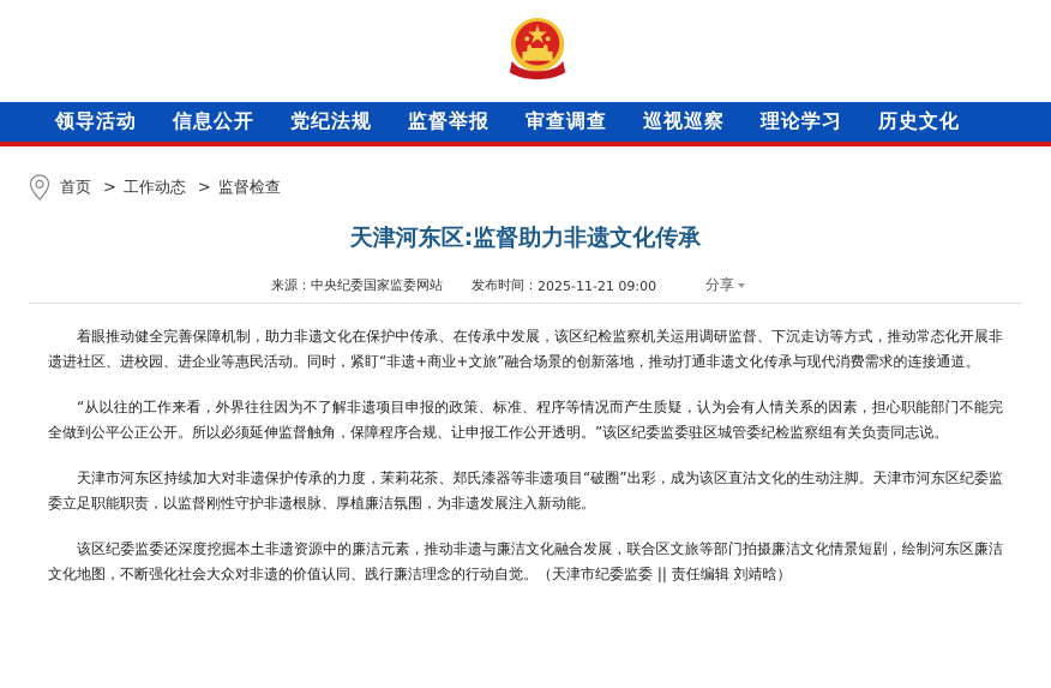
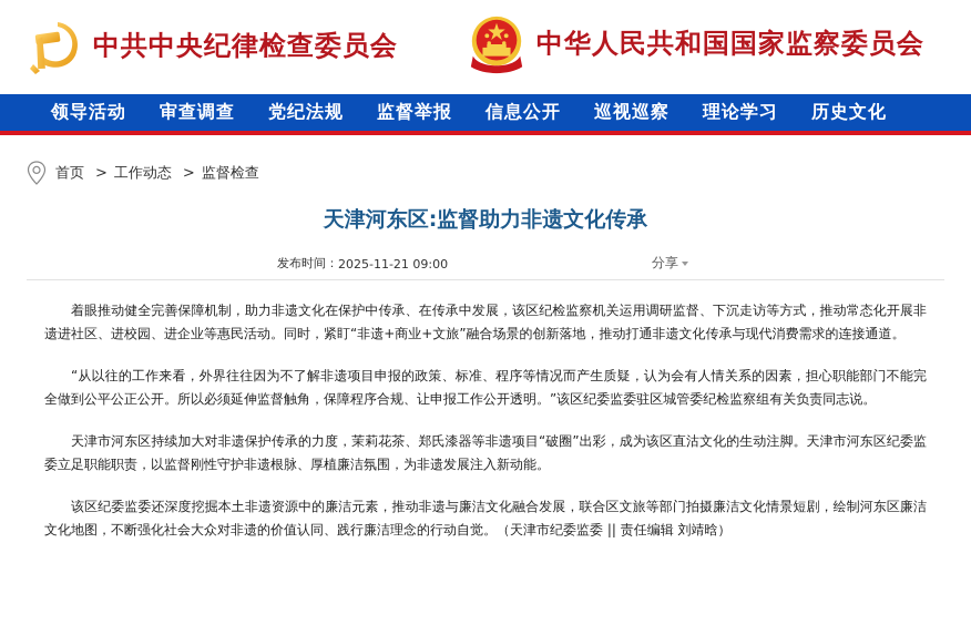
+ 中共中央纪律检查委员会
+ 中华人民共和国国家监察委员会
  领导活动
- 信息公开
+ 审查调查
  党纪法规
  监督举报
- 审查调查
+ 信息公开
  巡视巡察
  理论学习
  历史文化
  首页
  >
  工作动态
  >
  监督检查
  天津河东区:监督助力非遗文化传承
- 来源：中央纪委国家监委网站
  发布时间：
  2025-11-21 09:00
  分享
  着眼推动健全完善保障机制，助力非遗文化在保护中传承、在传承中发展，该区纪检监察机关运用调研监督、下沉走访等方式，推动常态化开展非遗进社区、进校园、进企业等惠民活动。同时，紧盯“非遗+商业+文旅”融合场景的创新落地，推动打通非遗文化传承与现代消费需求的连接通道。
  “从以往的工作来看，外界往往因为不了解非遗项目申报的政策、标准、程序等情况而产生质疑，认为会有人情关系的因素，担心职能部门不能完全做到公平公正公开。所以必须延伸监督触角，保障程序合规、让申报工作公开透明。”该区纪委监委驻区城管委纪检监察组有关负责同志说。
  天津市河东区持续加大对非遗保护传承的力度，茉莉花茶、郑氏漆器等非遗项目“破圈”出彩，成为该区直沽文化的生动注脚。天津市河东区纪委监委立足职能职责，以监督刚性守护非遗根脉、厚植廉洁氛围，为非遗发展注入新动能。
  该区纪委监委还深度挖掘本土非遗资源中的廉洁元素，推动非遗与廉洁文化融合发展，联合区文旅等部门拍摄廉洁文化情景短剧，绘制河东区廉洁文化地图，不断强化社会大众对非遗的价值认同、践行廉洁理念的行动自觉。（天津市纪委监委 || 责任编辑 刘靖晗）
